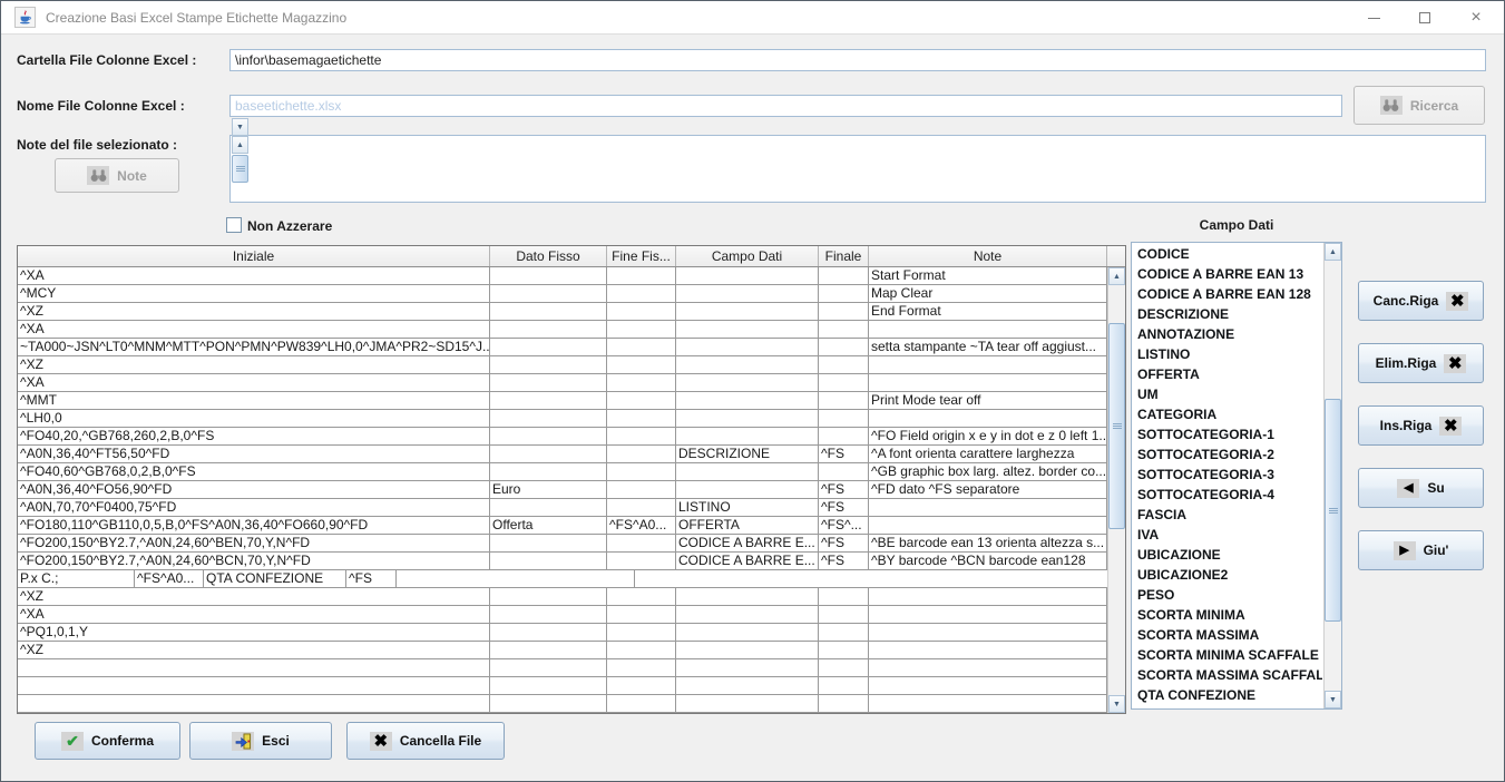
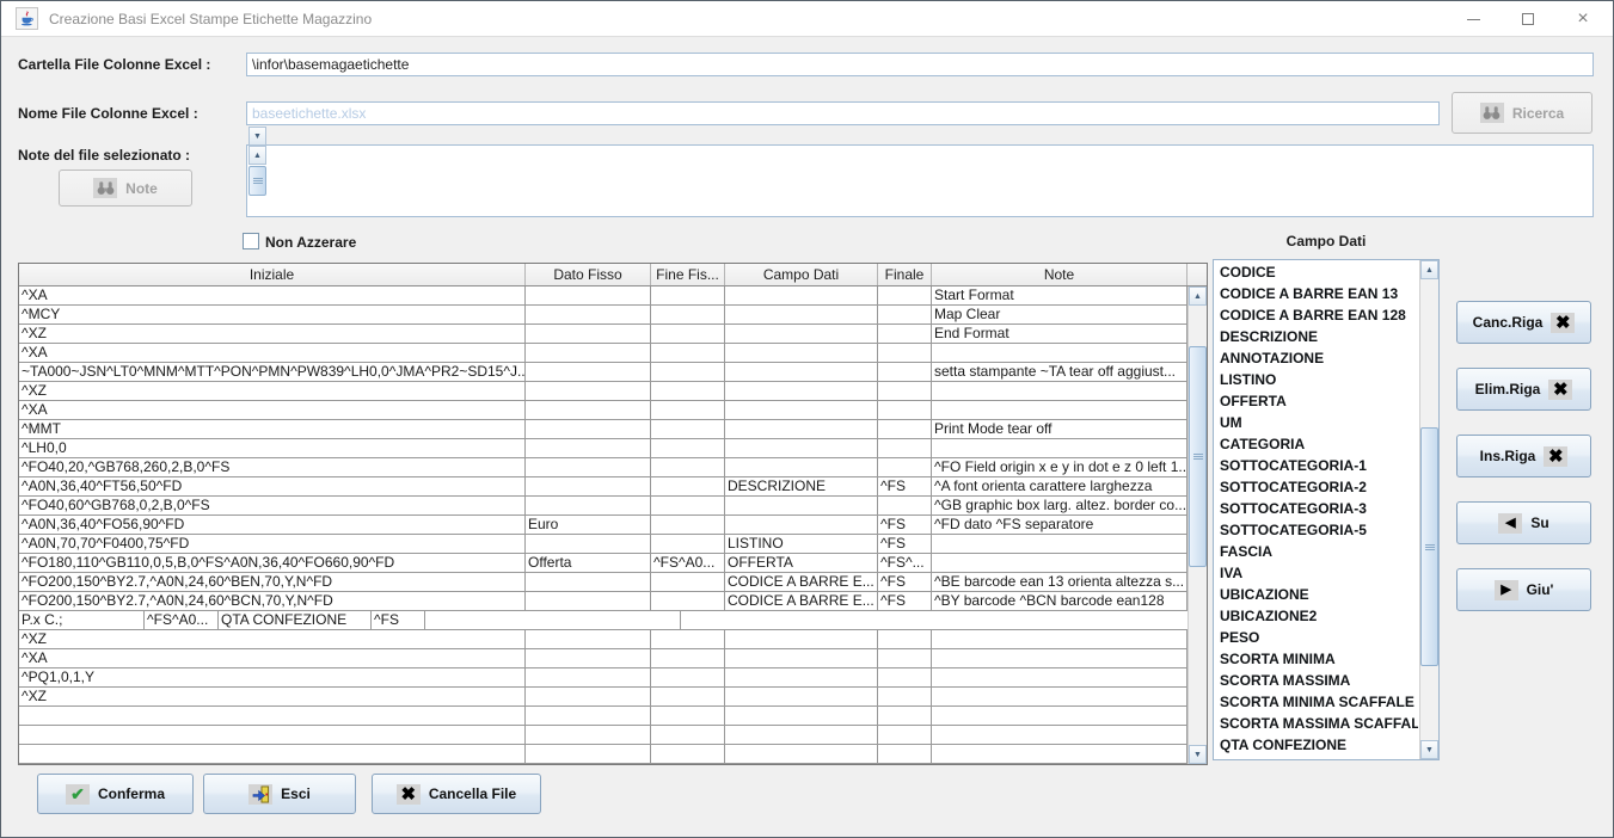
  Creazione Basi Excel Stampe Etichette Magazzino
  ×
  Cartella File Colonne Excel :
  \infor\basemagaetichette
  Nome File Colonne Excel :
  baseetichette.xlsx
  Ricerca
  Note del file selezionato :
  Note
  Non Azzerare
  Campo Dati
  Iniziale
  Dato Fisso
  Fine Fis...
  Campo Dati
  Finale
  Note
  ^XA
  Start Format
  ^MCY
  Map Clear
  ^XZ
  End Format
  ^XA
  ~TA000~JSN^LT0^MNM^MTT^PON^PMN^PW839^LH0,0^JMA^PR2~SD15^J..
  setta stampante ~TA tear off aggiust...
  ^XZ
  ^XA
  ^MMT
  Print Mode tear off
  ^LH0,0
  ^FO40,20,^GB768,260,2,B,0^FS
  ^FO Field origin x e y in dot e z 0 left 1..
  ^A0N,36,40^FT56,50^FD
  DESCRIZIONE
  ^FS
  ^A font orienta carattere larghezza
  ^FO40,60^GB768,0,2,B,0^FS
  ^GB graphic box larg. altez. border co...
  ^A0N,36,40^FO56,90^FD
  Euro
  ^FS
  ^FD dato ^FS separatore
  ^A0N,70,70^F0400,75^FD
  LISTINO
  ^FS
  ^FO180,110^GB110,0,5,B,0^FS^A0N,36,40^FO660,90^FD
  Offerta
  ^FS^A0...
  OFFERTA
  ^FS^...
  ^FO200,150^BY2.7,^A0N,24,60^BEN,70,Y,N^FD
  CODICE A BARRE E...
  ^FS
  ^BE barcode ean 13 orienta altezza s...
  ^FO200,150^BY2.7,^A0N,24,60^BCN,70,Y,N^FD
  CODICE A BARRE E...
  ^FS
  ^BY barcode ^BCN barcode ean128
  P.x C.;
  ^FS^A0...
  QTA CONFEZIONE
  ^FS
  ^XZ
  ^XA
  ^PQ1,0,1,Y
  ^XZ
  CODICE
  CODICE A BARRE EAN 13
  CODICE A BARRE EAN 128
  DESCRIZIONE
  ANNOTAZIONE
  LISTINO
  OFFERTA
  UM
  CATEGORIA
  SOTTOCATEGORIA-1
  SOTTOCATEGORIA-2
  SOTTOCATEGORIA-3
- SOTTOCATEGORIA-4
+ SOTTOCATEGORIA-5
  FASCIA
  IVA
  UBICAZIONE
  UBICAZIONE2
  PESO
  SCORTA MINIMA
  SCORTA MASSIMA
  SCORTA MINIMA SCAFFALE
  SCORTA MASSIMA SCAFFAL
  QTA CONFEZIONE
  Canc.Riga
  ✖
  Elim.Riga
  ✖
  Ins.Riga
  ✖
  ◀
  Su
  ▶
  Giu'
  ✔
  Conferma
  Esci
  ✖
  Cancella File
